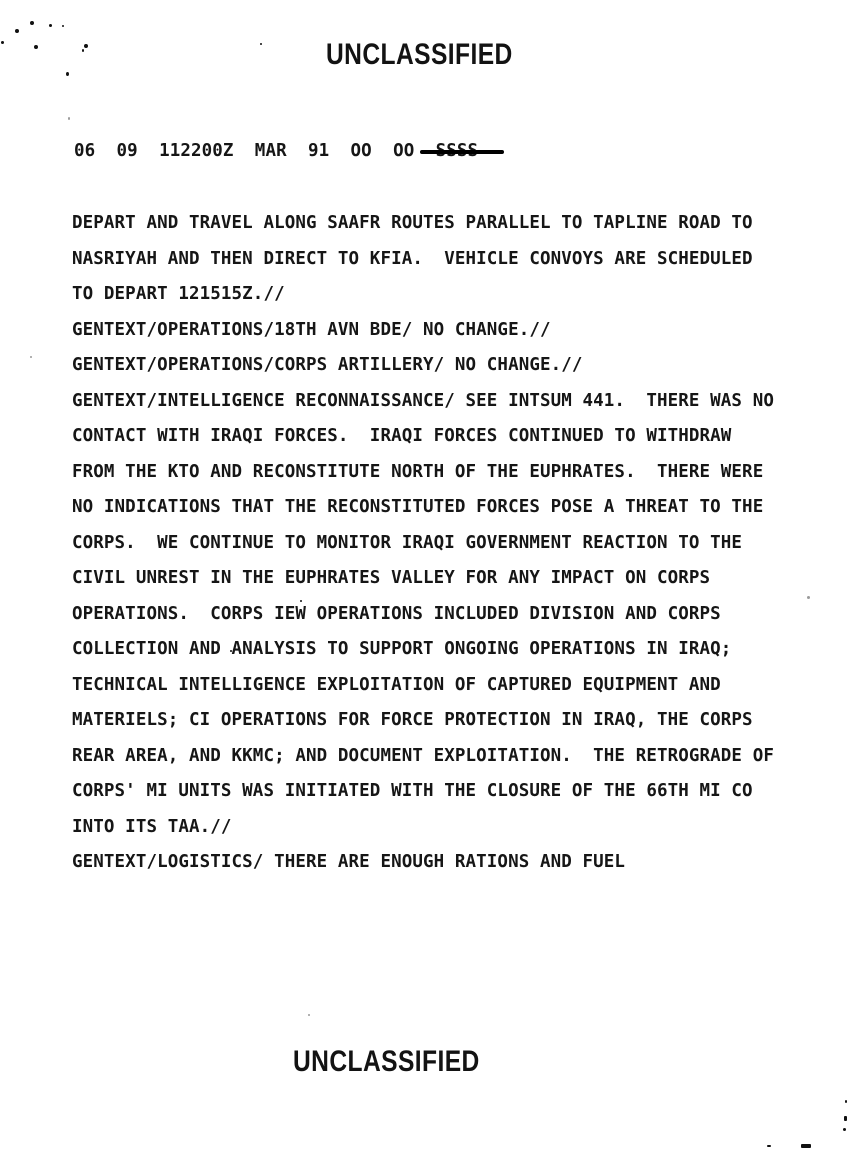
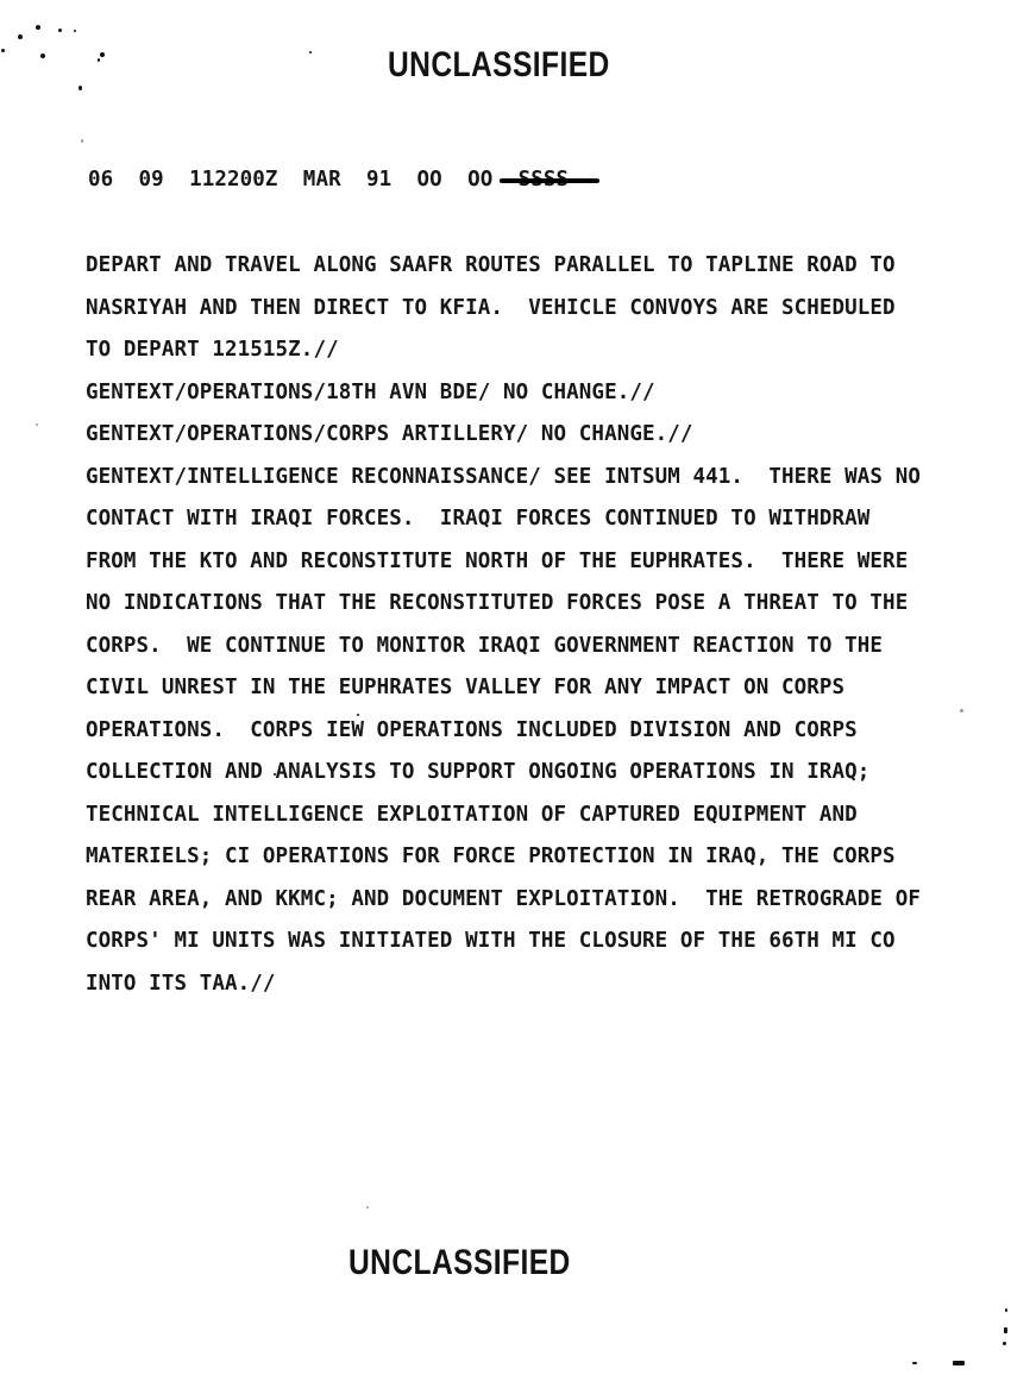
  UNCLASSIFIED
  06 09 112200Z MAR 91 OO OO SSSS
  DEPART AND TRAVEL ALONG SAAFR ROUTES PARALLEL TO TAPLINE ROAD TO
  NASRIYAH AND THEN DIRECT TO KFIA. VEHICLE CONVOYS ARE SCHEDULED
  TO DEPART 121515Z.//
  GENTEXT/OPERATIONS/18TH AVN BDE/ NO CHANGE.//
  GENTEXT/OPERATIONS/CORPS ARTILLERY/ NO CHANGE.//
  GENTEXT/INTELLIGENCE RECONNAISSANCE/ SEE INTSUM 441. THERE WAS NO
  CONTACT WITH IRAQI FORCES. IRAQI FORCES CONTINUED TO WITHDRAW
  FROM THE KTO AND RECONSTITUTE NORTH OF THE EUPHRATES. THERE WERE
  NO INDICATIONS THAT THE RECONSTITUTED FORCES POSE A THREAT TO THE
  CORPS. WE CONTINUE TO MONITOR IRAQI GOVERNMENT REACTION TO THE
  CIVIL UNREST IN THE EUPHRATES VALLEY FOR ANY IMPACT ON CORPS
  OPERATIONS. CORPS IEW OPERATIONS INCLUDED DIVISION AND CORPS
  COLLECTION AND ANALYSIS TO SUPPORT ONGOING OPERATIONS IN IRAQ;
  TECHNICAL INTELLIGENCE EXPLOITATION OF CAPTURED EQUIPMENT AND
  MATERIELS; CI OPERATIONS FOR FORCE PROTECTION IN IRAQ, THE CORPS
  REAR AREA, AND KKMC; AND DOCUMENT EXPLOITATION. THE RETROGRADE OF
  CORPS' MI UNITS WAS INITIATED WITH THE CLOSURE OF THE 66TH MI CO
  INTO ITS TAA.//
- GENTEXT/LOGISTICS/ THERE ARE ENOUGH RATIONS AND FUEL
  UNCLASSIFIED
